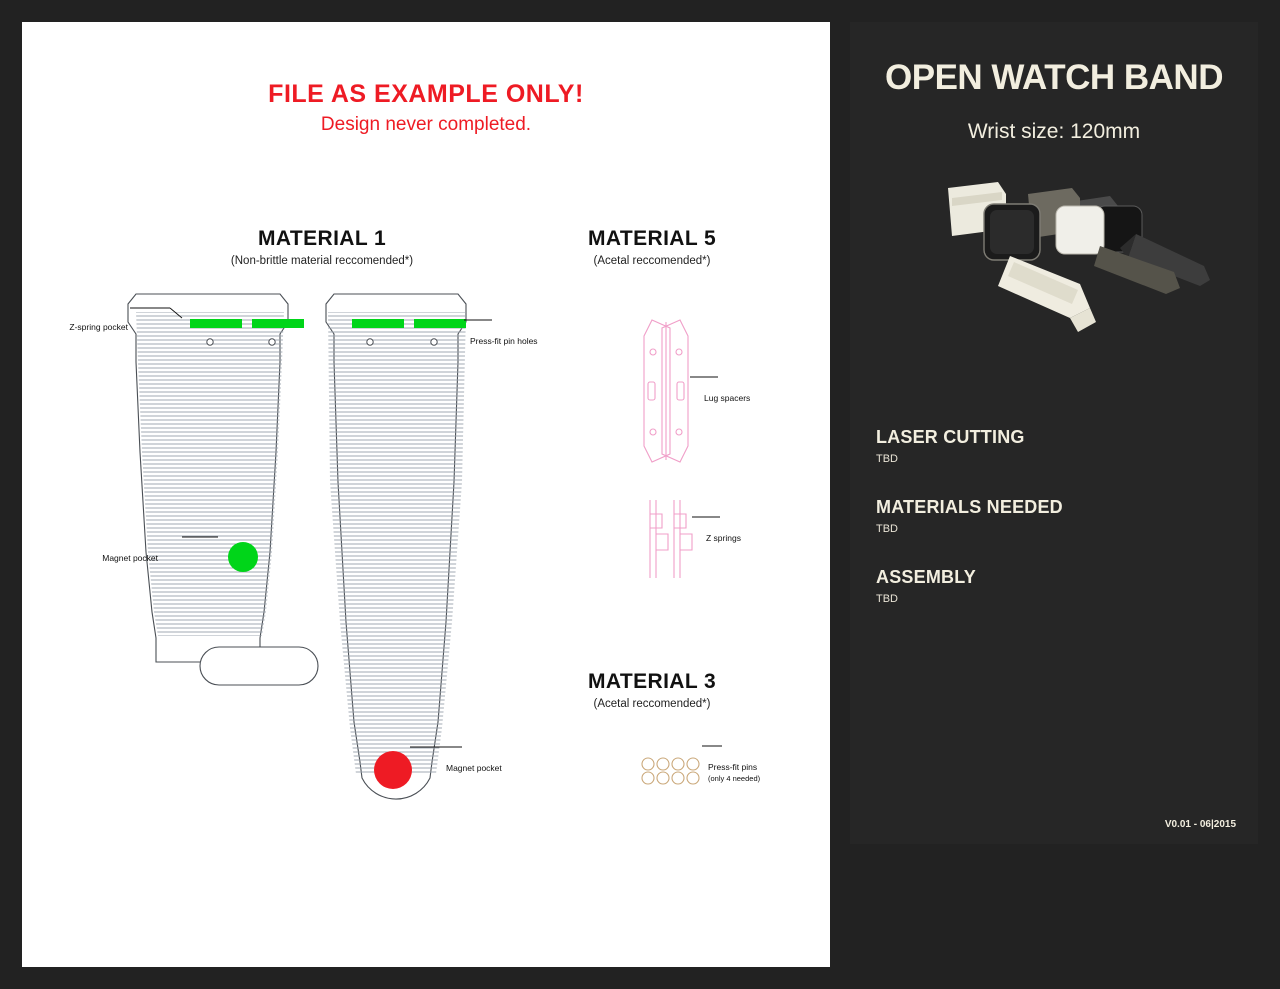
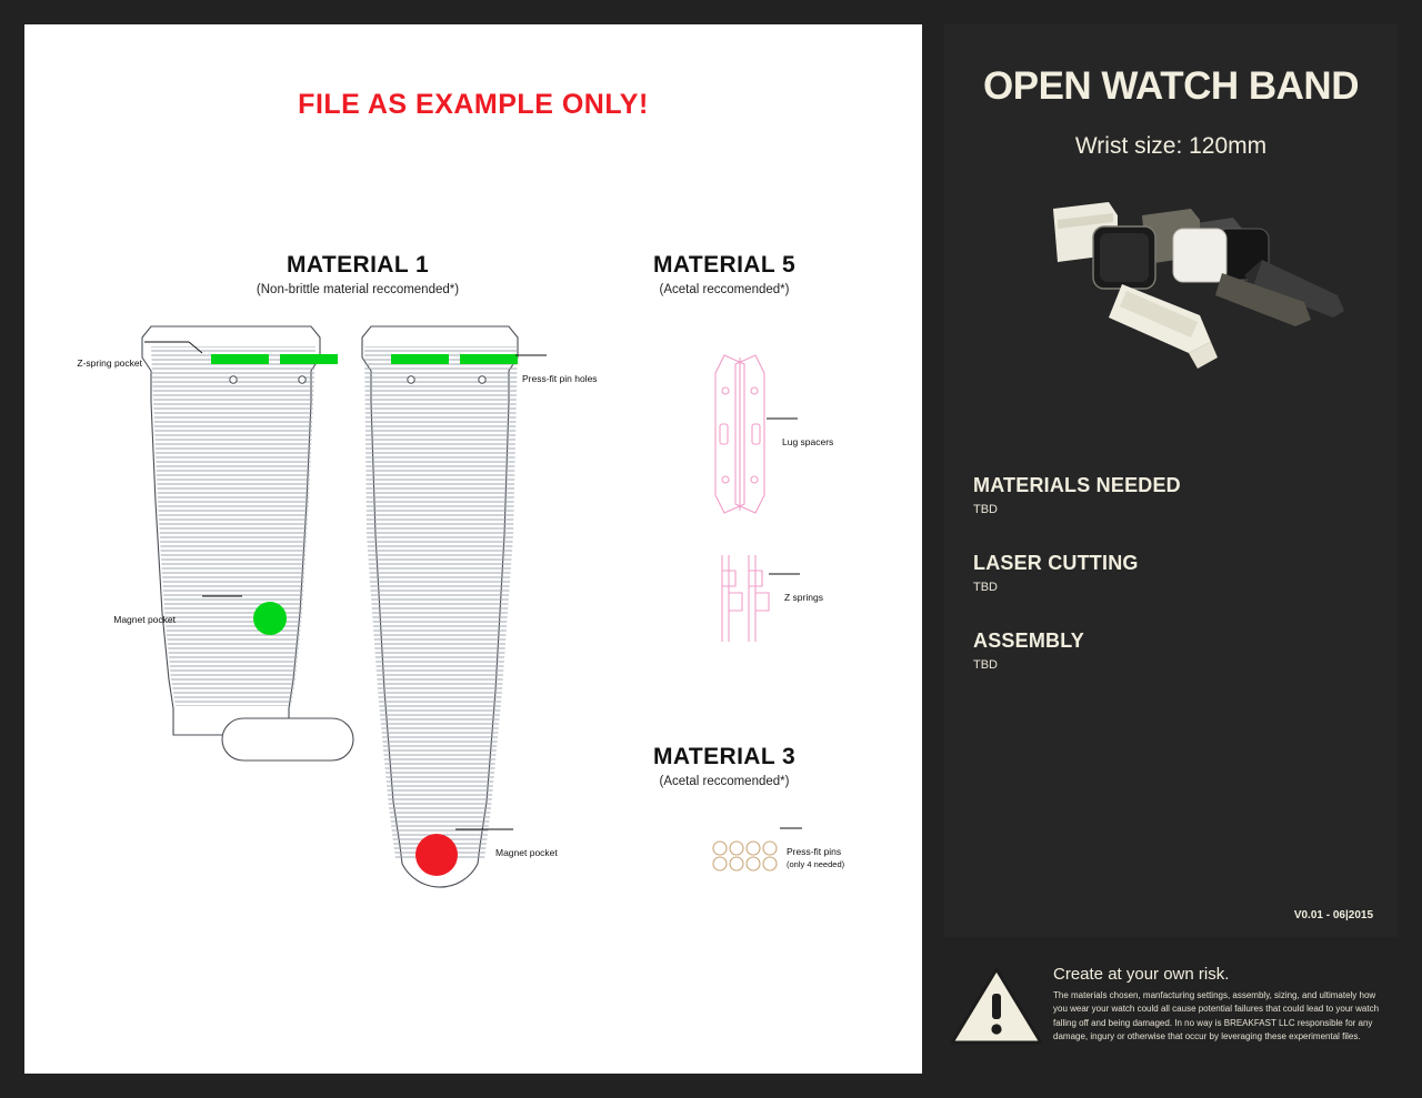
  FILE AS EXAMPLE ONLY!
- Design never completed.
  MATERIAL 1
  (Non-brittle material reccomended*)
  MATERIAL 5
  (Acetal reccomended*)
  MATERIAL 3
  (Acetal reccomended*)
  Z-spring pocket
  Press-fit pin holes
  Magnet pocket
  Magnet pocket
  Lug spacers
  Z springs
  Press-fit pins
  (only 4 needed)
  OPEN WATCH BAND
  Wrist size: 120mm
- LASER CUTTING
+ MATERIALS NEEDED
  TBD
- MATERIALS NEEDED
+ LASER CUTTING
  TBD
  ASSEMBLY
  TBD
  V0.01 - 06|2015
+ Create at your own risk.
+ The materials chosen, manfacturing settings, assembly, sizing, and ultimately how you wear your watch could all cause potential failures that could lead to your watch falling off and being damaged. In no way is BREAKFAST LLC responsible for any damage, ingury or otherwise that occur by leveraging these experimental files.
